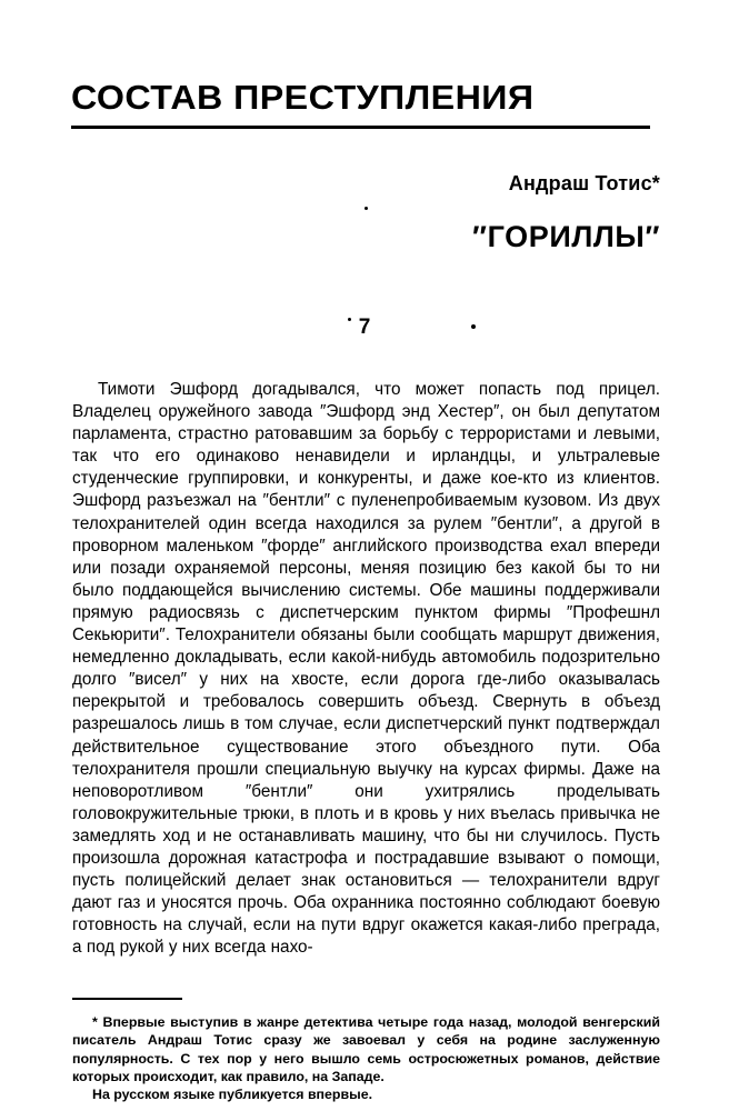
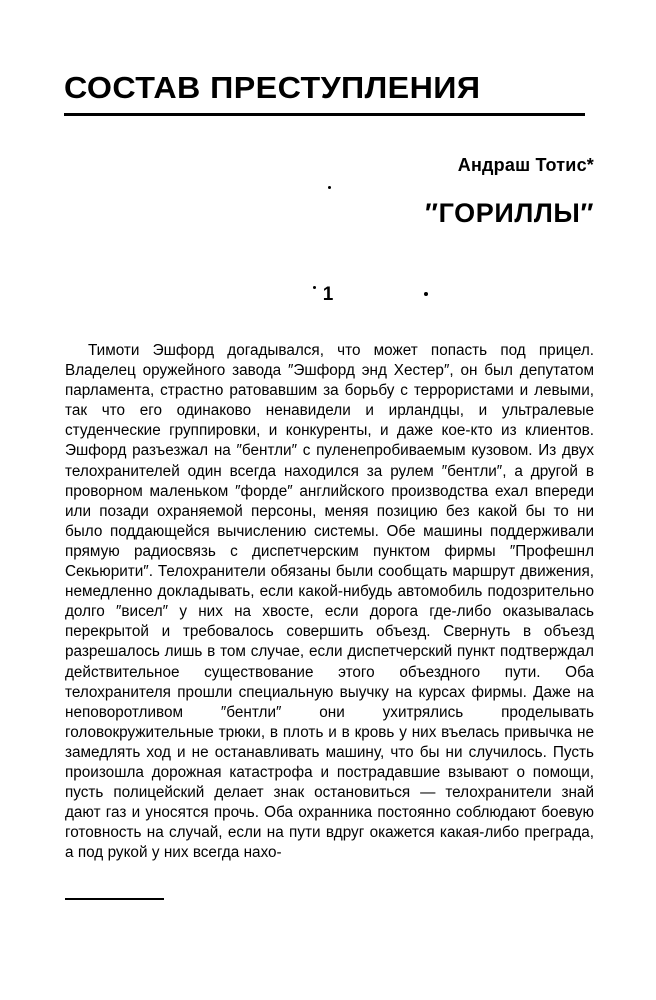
  СОСТАВ ПРЕСТУПЛЕНИЯ
  Андраш Тотис*
  ″ГОРИЛЛЫ″
- 7
+ 1
- Тимоти Эшфорд догадывался, что может попасть под прицел. Владелец оружейного завода ″Эшфорд энд Хестер″, он был депутатом парламента, страстно ратовавшим за борьбу с террористами и левыми, так что его одинаково ненавидели и ирландцы, и ультралевые студенческие группировки, и конкуренты, и даже кое-кто из клиентов. Эшфорд разъезжал на ″бентли″ с пуленепробиваемым кузовом. Из двух телохранителей один всегда находился за рулем ″бентли″, а другой в проворном маленьком ″форде″ английского производства ехал впереди или позади охраняемой персоны, меняя позицию без какой бы то ни было поддающейся вычислению системы. Обе машины поддерживали прямую радиосвязь с диспетчерским пунктом фирмы ″Профешнл Секьюрити″. Телохранители обязаны были сообщать маршрут движения, немедленно докладывать, если какой-нибудь автомобиль подозрительно долго ″висел″ у них на хвосте, если дорога где-либо оказывалась перекрытой и требовалось совершить объезд. Свернуть в объезд разрешалось лишь в том случае, если диспетчерский пункт подтверждал действительное существование этого объездного пути. Оба телохранителя прошли специальную выучку на курсах фирмы. Даже на неповоротливом ″бентли″ они ухитрялись проделывать головокружительные трюки, в плоть и в кровь у них въелась привычка не замедлять ход и не останавливать машину, что бы ни случилось. Пусть произошла дорожная катастрофа и пострадавшие взывают о помощи, пусть полицейский делает знак остановиться — телохранители вдруг дают газ и уносятся прочь. Оба охранника постоянно соблюдают боевую готовность на случай, если на пути вдруг окажется какая-либо преграда, а под рукой у них всегда нахо-
+ Тимоти Эшфорд догадывался, что может попасть под прицел. Владелец оружейного завода ″Эшфорд энд Хестер″, он был депутатом парламента, страстно ратовавшим за борьбу с террористами и левыми, так что его одинаково ненавидели и ирландцы, и ультралевые студенческие группировки, и конкуренты, и даже кое-кто из клиентов. Эшфорд разъезжал на ″бентли″ с пуленепробиваемым кузовом. Из двух телохранителей один всегда находился за рулем ″бентли″, а другой в проворном маленьком ″форде″ английского производства ехал впереди или позади охраняемой персоны, меняя позицию без какой бы то ни было поддающейся вычислению системы. Обе машины поддерживали прямую радиосвязь с диспетчерским пунктом фирмы ″Профешнл Секьюрити″. Телохранители обязаны были сообщать маршрут движения, немедленно докладывать, если какой-нибудь автомобиль подозрительно долго ″висел″ у них на хвосте, если дорога где-либо оказывалась перекрытой и требовалось совершить объезд. Свернуть в объезд разрешалось лишь в том случае, если диспетчерский пункт подтверждал действительное существование этого объездного пути. Оба телохранителя прошли специальную выучку на курсах фирмы. Даже на неповоротливом ″бентли″ они ухитрялись проделывать головокружительные трюки, в плоть и в кровь у них въелась привычка не замедлять ход и не останавливать машину, что бы ни случилось. Пусть произошла дорожная катастрофа и пострадавшие взывают о помощи, пусть полицейский делает знак остановиться — телохранители знай дают газ и уносятся прочь. Оба охранника постоянно соблюдают боевую готовность на случай, если на пути вдруг окажется какая-либо преграда, а под рукой у них всегда нахо-
- * Впервые выступив в жанре детектива четыре года назад, молодой венгерский писатель Андраш Тотис сразу же завоевал у себя на родине заслуженную популярность. С тех пор у него вышло семь остросюжетных романов, действие которых происходит, как правило, на Западе.
- На русском языке публикуется впервые.
